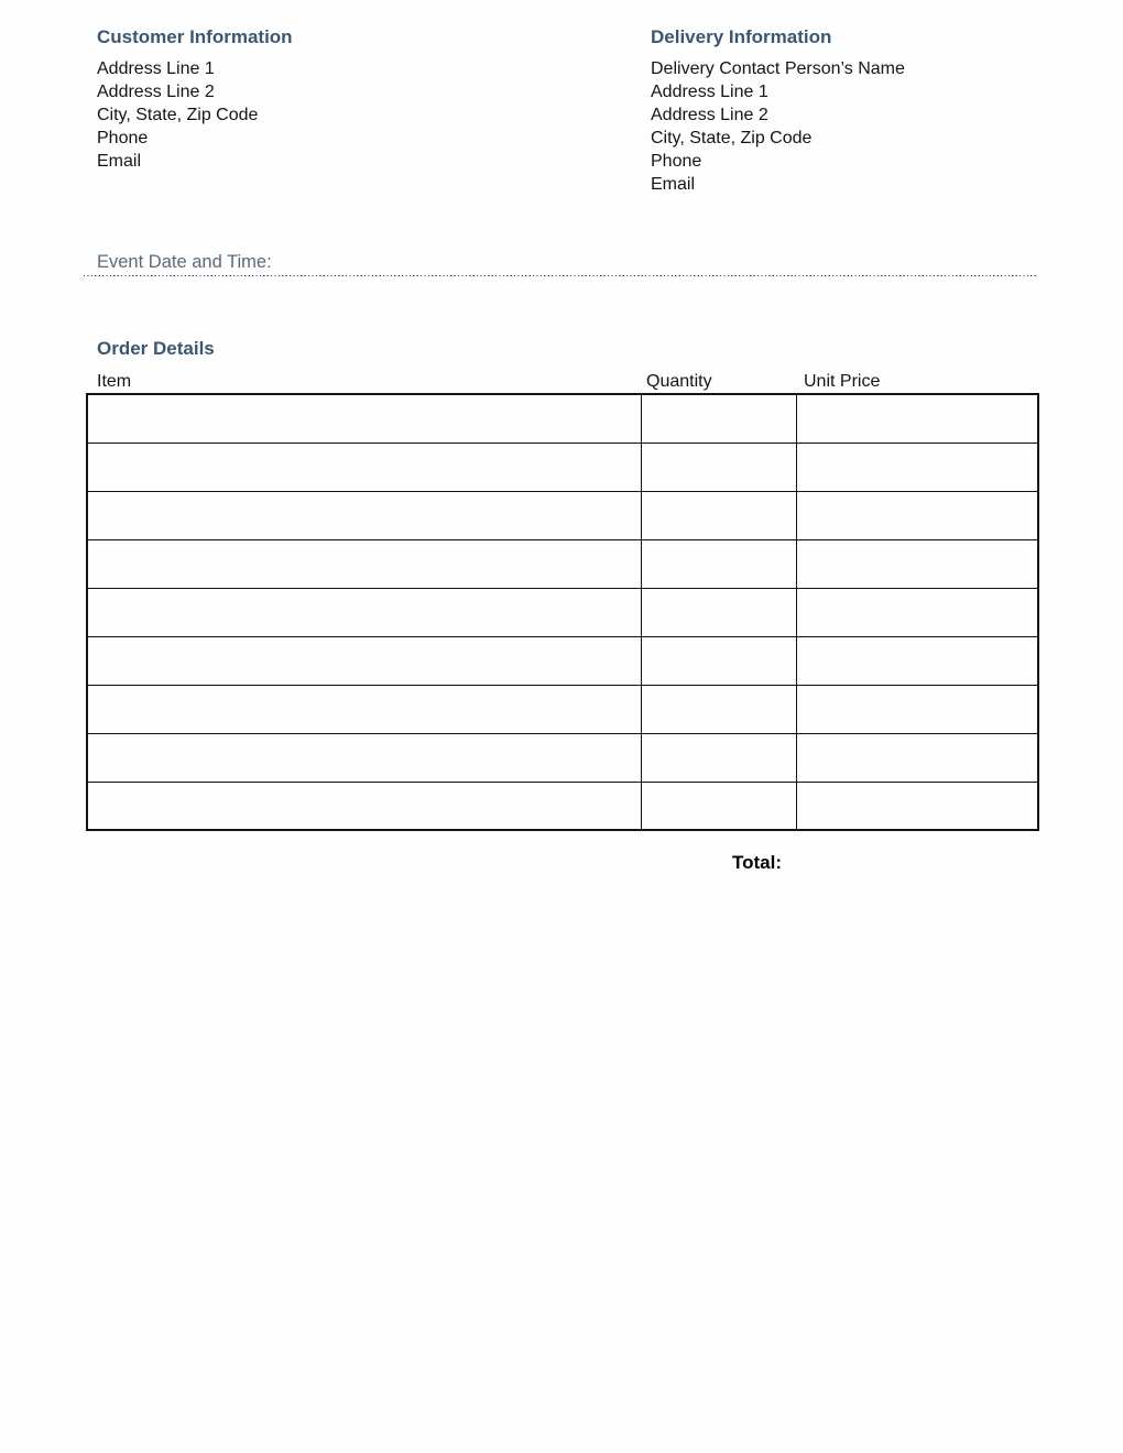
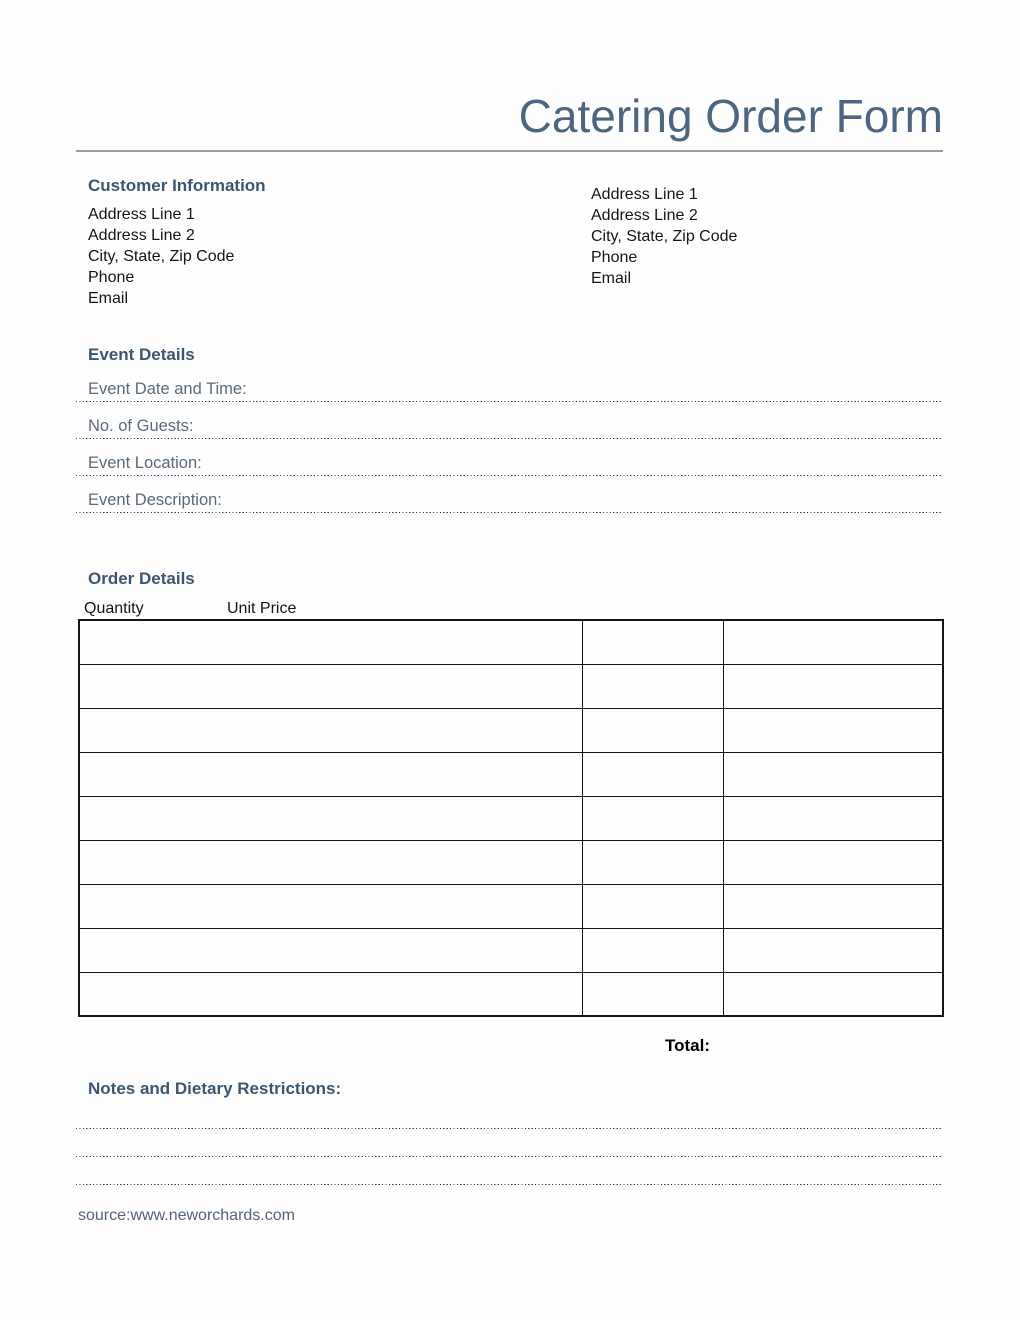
+ Catering Order Form
  Customer Information
  Address Line 1
  Address Line 2
  City, State, Zip Code
  Phone
  Email
- Delivery Information
- Delivery Contact Person’s Name
  Address Line 1
  Address Line 2
  City, State, Zip Code
  Phone
  Email
+ Event Details
  Event Date and Time:
+ No. of Guests:
+ Event Location:
+ Event Description:
  Order Details
- Item
  Quantity
  Unit Price
  Total:
+ Notes and Dietary Restrictions:
+ source:www.neworchards.com
